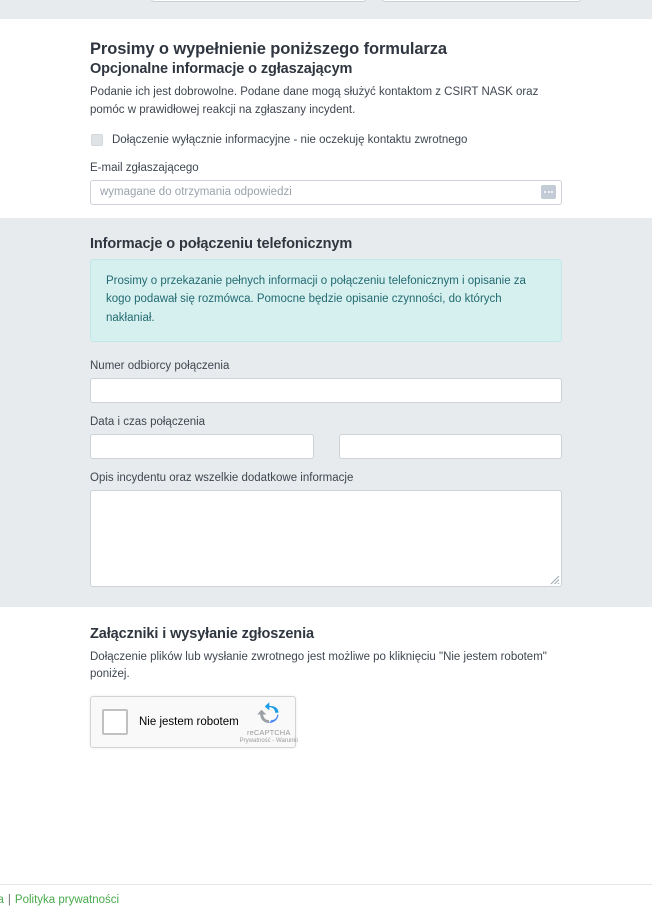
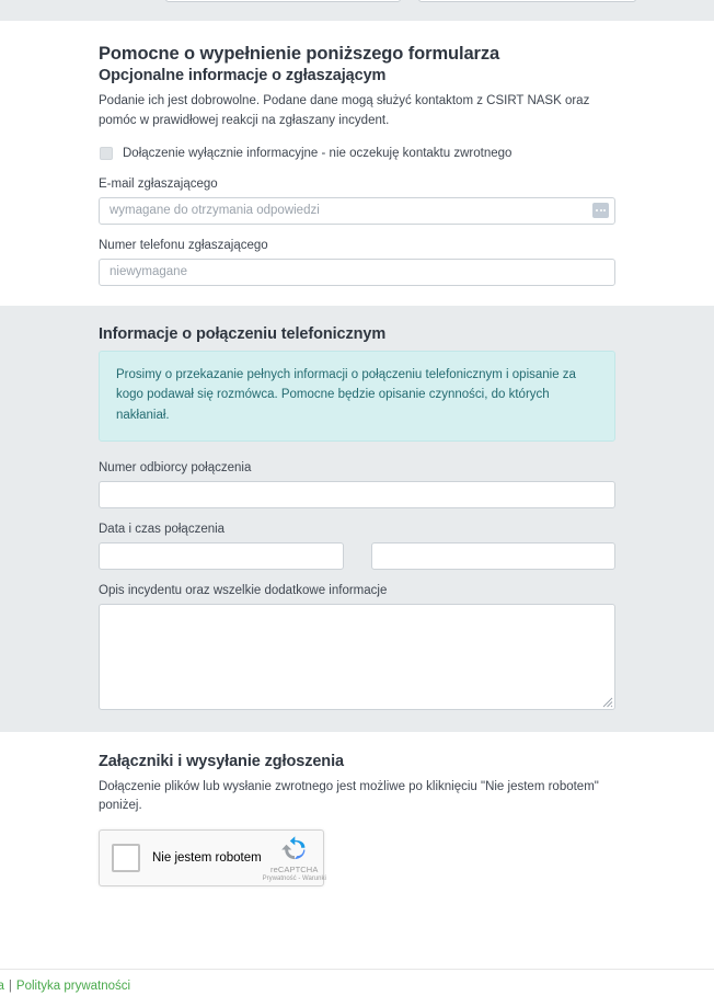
- Prosimy o wypełnienie poniższego formularza
+ Pomocne o wypełnienie poniższego formularza
  Opcjonalne informacje o zgłaszającym
  Podanie ich jest dobrowolne. Podane dane mogą służyć kontaktom z CSIRT NASK oraz pomóc w prawidłowej reakcji na zgłaszany incydent.
  Dołączenie wyłącznie informacyjne - nie oczekuję kontaktu zwrotnego
  E-mail zgłaszającego
  wymagane do otrzymania odpowiedzi
+ Numer telefonu zgłaszającego
+ niewymagane
  Informacje o połączeniu telefonicznym
  Prosimy o przekazanie pełnych informacji o połączeniu telefonicznym i opisanie za kogo podawał się rozmówca. Pomocne będzie opisanie czynności, do których nakłaniał.
  Numer odbiorcy połączenia
  Data i czas połączenia
  Opis incydentu oraz wszelkie dodatkowe informacje
  Załączniki i wysyłanie zgłoszenia
  Dołączenie plików lub wysłanie zwrotnego jest możliwe po kliknięciu "Nie jestem robotem" poniżej.
  Nie jestem robotem
  reCAPTCHA
  a | Polityka prywatności
